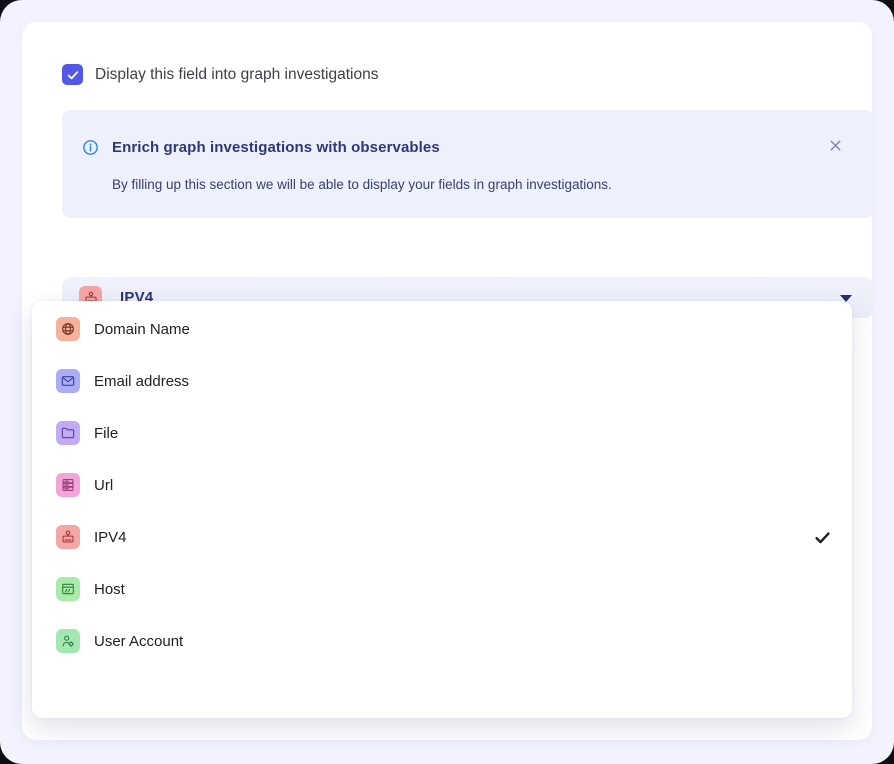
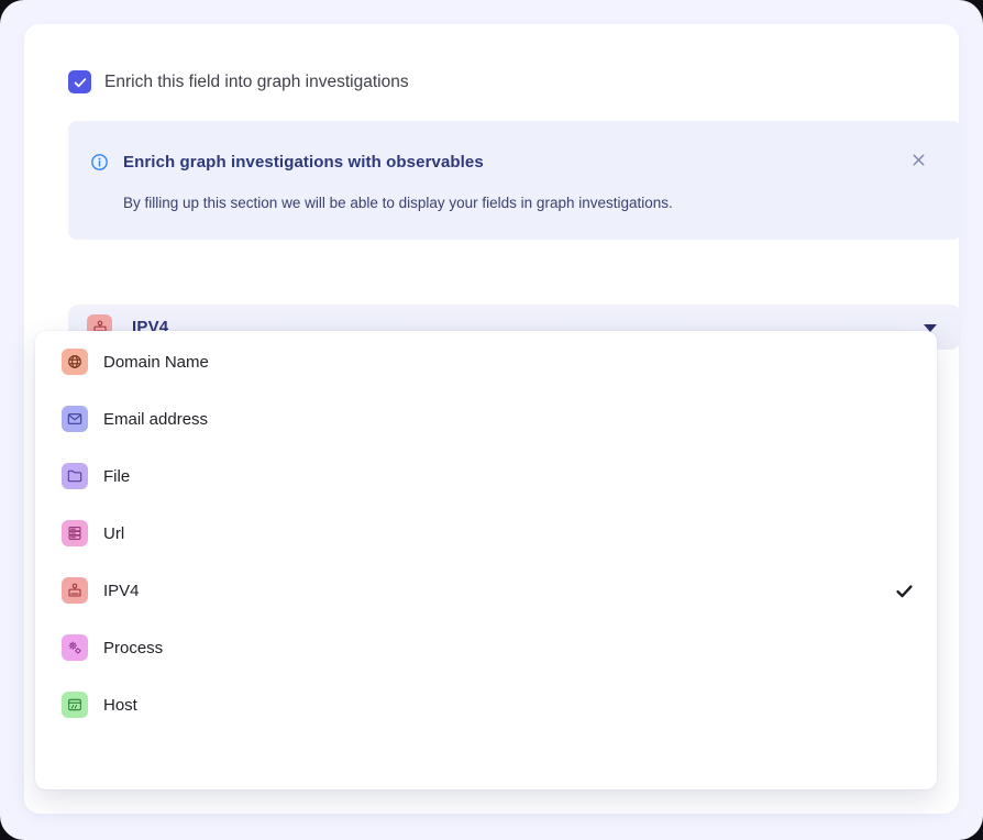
- Display this field into graph investigations
+ Enrich this field into graph investigations
  Enrich graph investigations with observables
  By filling up this section we will be able to display your fields in graph investigations.
  IPV4
  Domain Name
  Email address
  File
  Url
  IPV4
+ Process
  Host
- User Account
